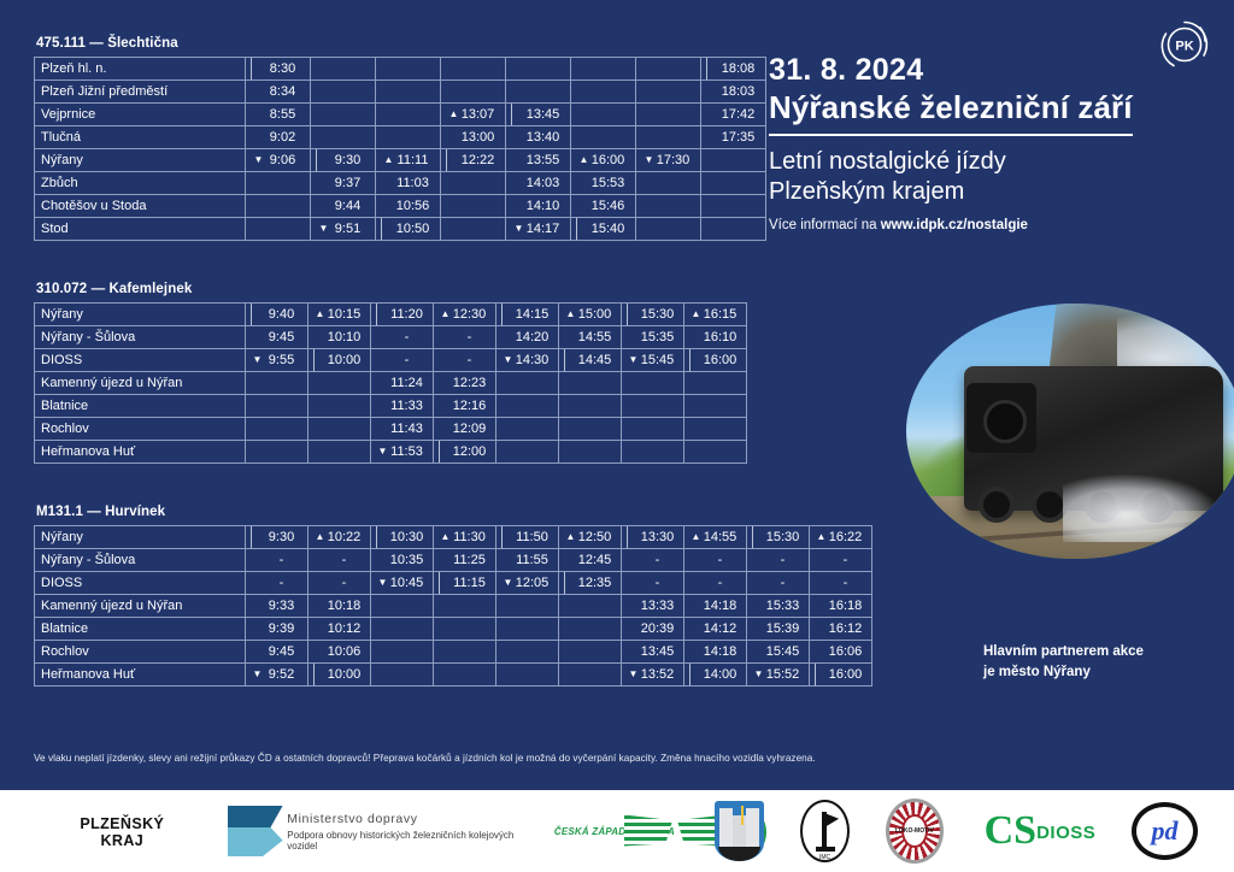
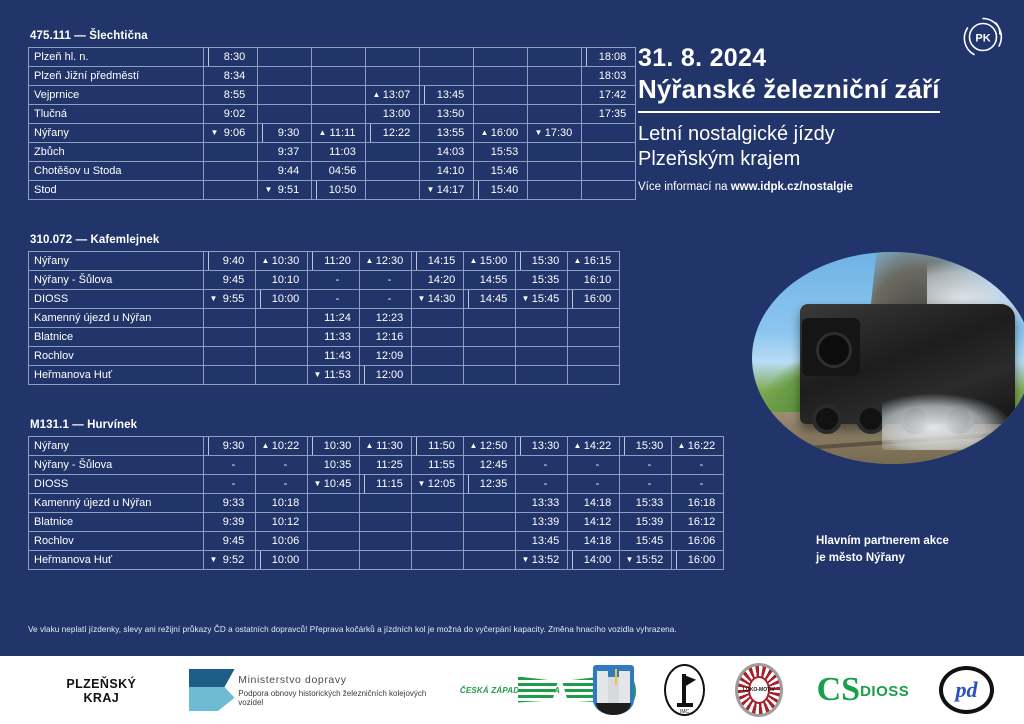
  475.111 — Šlechtična
  Plzeň hl. n.	8:30							18:08
  Plzeň Jižní předměstí	8:34							18:03
  Vejprnice	8:55			▲ 13:07	13:45			17:42
- Tlučná	9:02			13:00	13:40			17:35
+ Tlučná	9:02			13:00	13:50			17:35
  Nýřany	▼ 9:06	9:30	▲ 11:11	12:22	13:55	▲ 16:00	▼ 17:30
  Zbůch		9:37	11:03		14:03	15:53
- Chotěšov u Stoda		9:44	10:56		14:10	15:46
+ Chotěšov u Stoda		9:44	04:56		14:10	15:46
  Stod		▼ 9:51	10:50		▼ 14:17	15:40
  310.072 — Kafemlejnek
- Nýřany	9:40	▲ 10:15	11:20	▲ 12:30	14:15	▲ 15:00	15:30	▲ 16:15
+ Nýřany	9:40	▲ 10:30	11:20	▲ 12:30	14:15	▲ 15:00	15:30	▲ 16:15
  Nýřany - Šůlova	9:45	10:10	-	-	14:20	14:55	15:35	16:10
  DIOSS	▼ 9:55	10:00	-	-	▼ 14:30	14:45	▼ 15:45	16:00
  Kamenný újezd u Nýřan			11:24	12:23
  Blatnice			11:33	12:16
  Rochlov			11:43	12:09
  Heřmanova Huť			▼ 11:53	12:00
  M131.1 — Hurvínek
- Nýřany	9:30	▲ 10:22	10:30	▲ 11:30	11:50	▲ 12:50	13:30	▲ 14:55	15:30	▲ 16:22
+ Nýřany	9:30	▲ 10:22	10:30	▲ 11:30	11:50	▲ 12:50	13:30	▲ 14:22	15:30	▲ 16:22
  Nýřany - Šůlova	-	-	10:35	11:25	11:55	12:45	-	-	-	-
  DIOSS	-	-	▼ 10:45	11:15	▼ 12:05	12:35	-	-	-	-
  Kamenný újezd u Nýřan	9:33	10:18					13:33	14:18	15:33	16:18
- Blatnice	9:39	10:12					20:39	14:12	15:39	16:12
+ Blatnice	9:39	10:12					13:39	14:12	15:39	16:12
  Rochlov	9:45	10:06					13:45	14:18	15:45	16:06
  Heřmanova Huť	▼ 9:52	10:00					▼ 13:52	14:00	▼ 15:52	16:00
  31. 8. 2024
  Nýřanské železniční září
  Letní nostalgické jízdy
  Plzeňským krajem
  Více informací na www.idpk.cz/nostalgie
  PK
  Hlavním partnerem akce
  je město Nýřany
  Ve vlaku neplatí jízdenky, slevy ani režijní průkazy ČD a ostatních dopravců! Přeprava kočárků a jízdních kol je možná do vyčerpání kapacity. Změna hnacího vozidla vyhrazena.
  PLZEŇSKÝ KRAJ
  Ministerstvo dopravy
  Podpora obnovy historických železničních kolejových vozidel
  CS
  DIOSS
  pd
